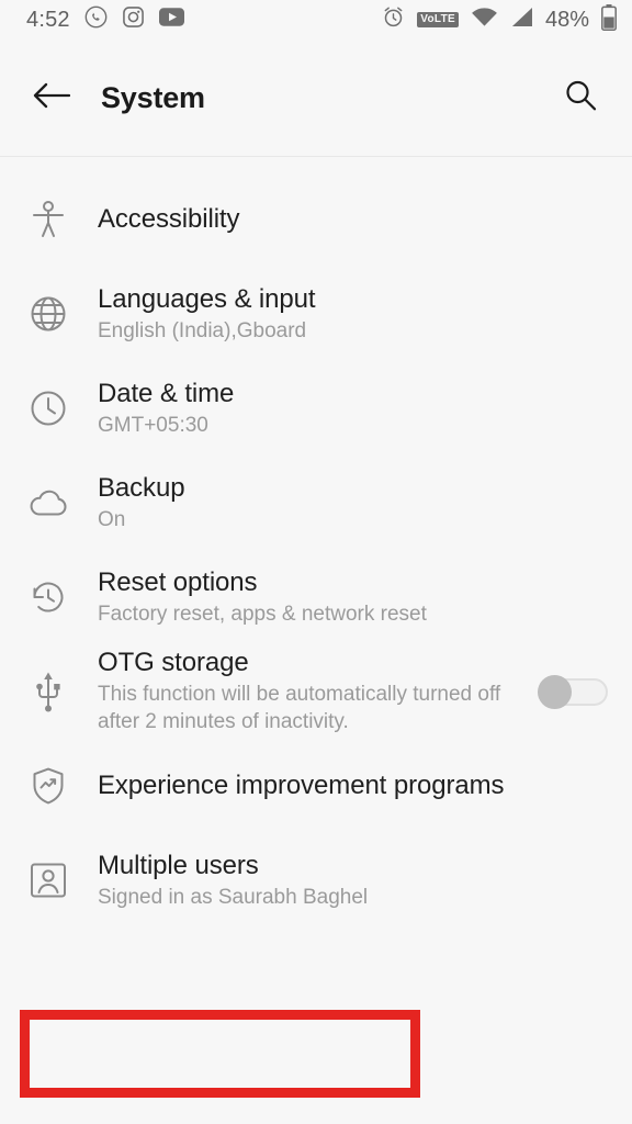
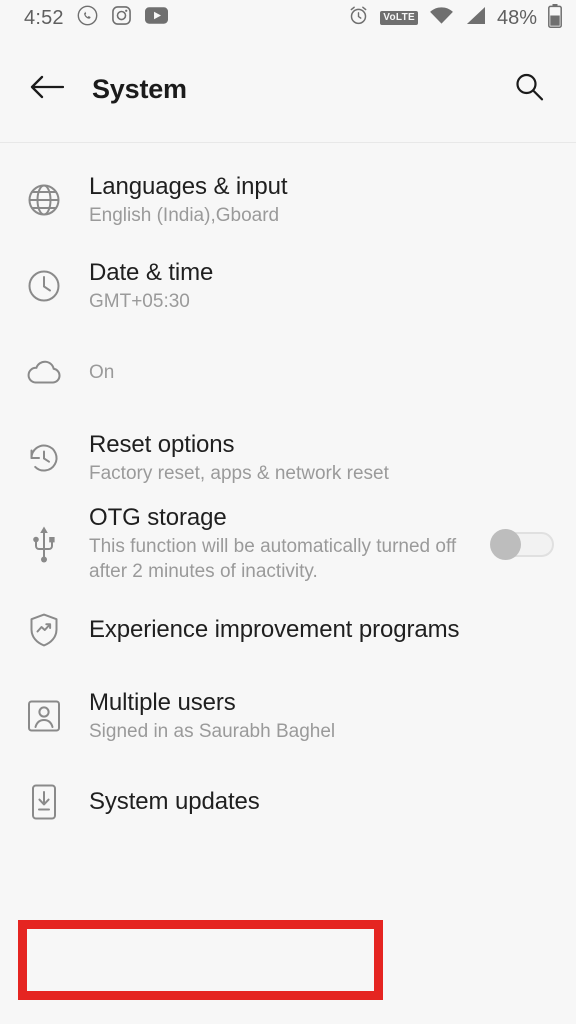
  4:52
  VoLTE
  48%
  System
- Accessibility
  Languages & input
  English (India),Gboard
  Date & time
  GMT+05:30
- Backup
  On
  Reset options
  Factory reset, apps & network reset
  OTG storage
  This function will be automatically turned off after 2 minutes of inactivity.
  Experience improvement programs
  Multiple users
  Signed in as Saurabh Baghel
+ System updates
